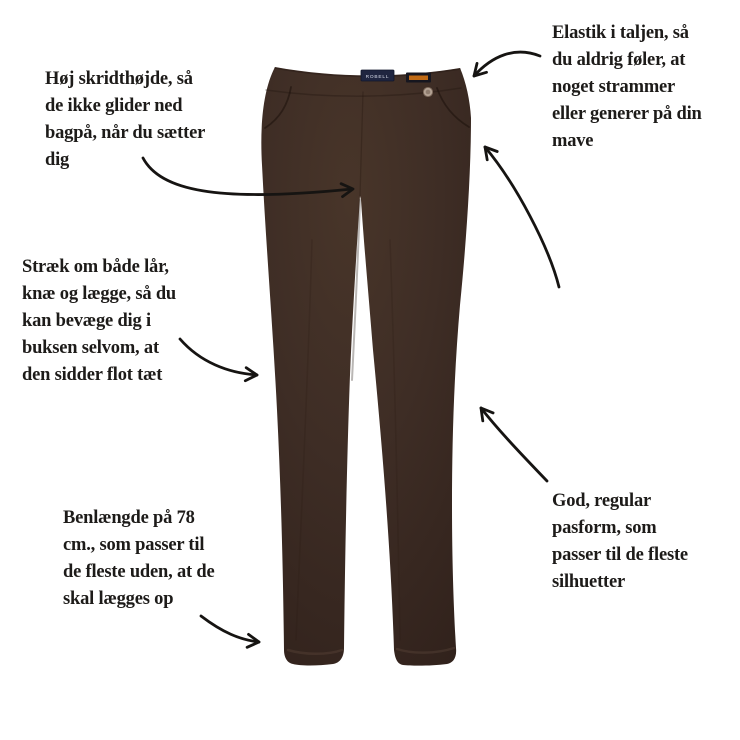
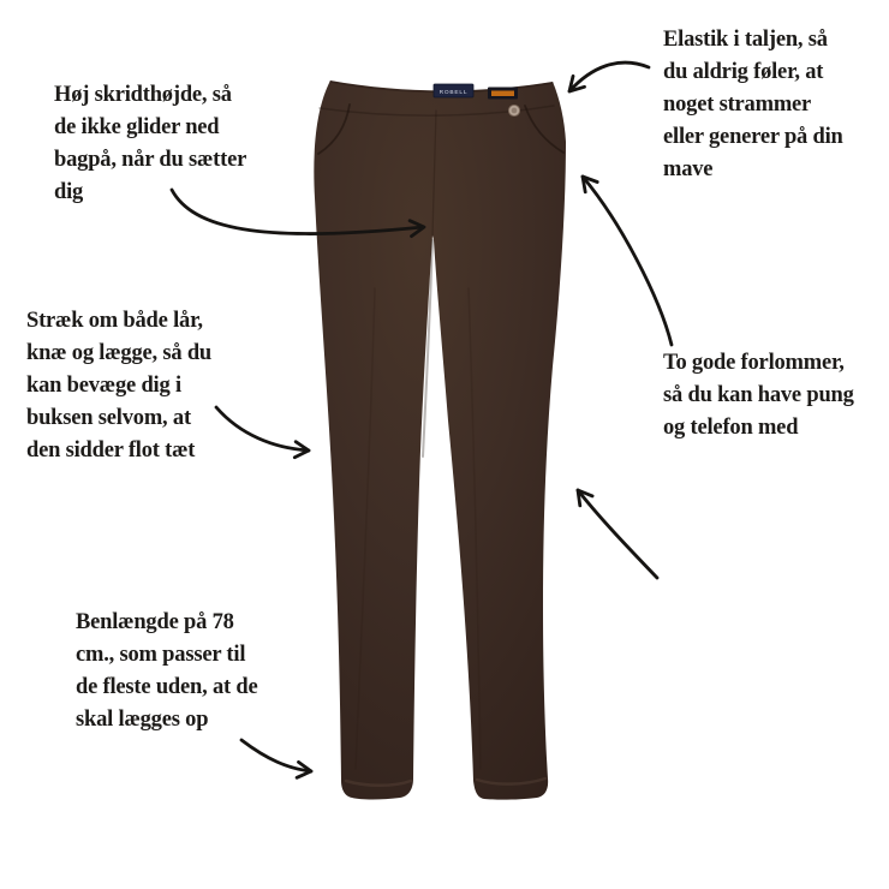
  Høj skridthøjde, så
  de ikke glider ned
  bagpå, når du sætter
  dig
  Elastik i taljen, så
  du aldrig føler, at
  noget strammer
  eller generer på din
  mave
  Stræk om både lår,
  knæ og lægge, så du
  kan bevæge dig i
  buksen selvom, at
  den sidder flot tæt
+ To gode forlommer,
+ så du kan have pung
+ og telefon med
  Benlængde på 78
  cm., som passer til
  de fleste uden, at de
  skal lægges op
- God, regular
- pasform, som
- passer til de fleste
- silhuetter
